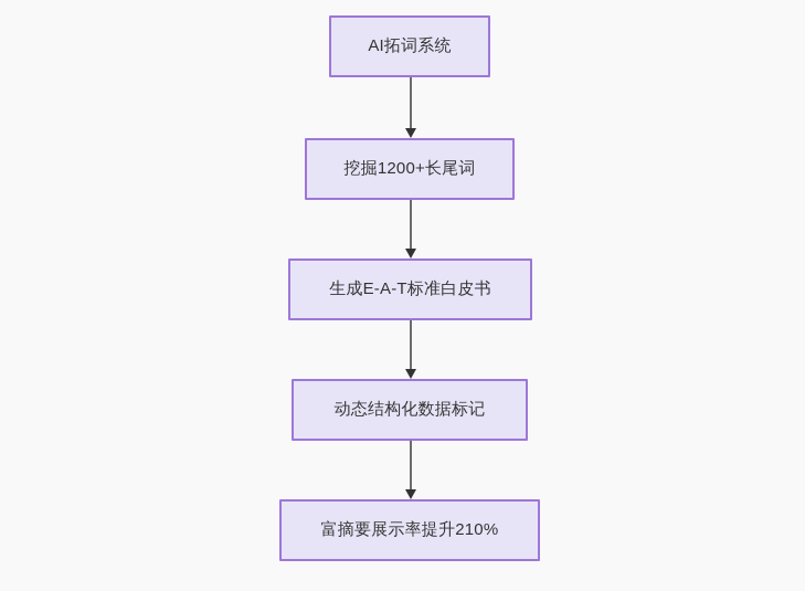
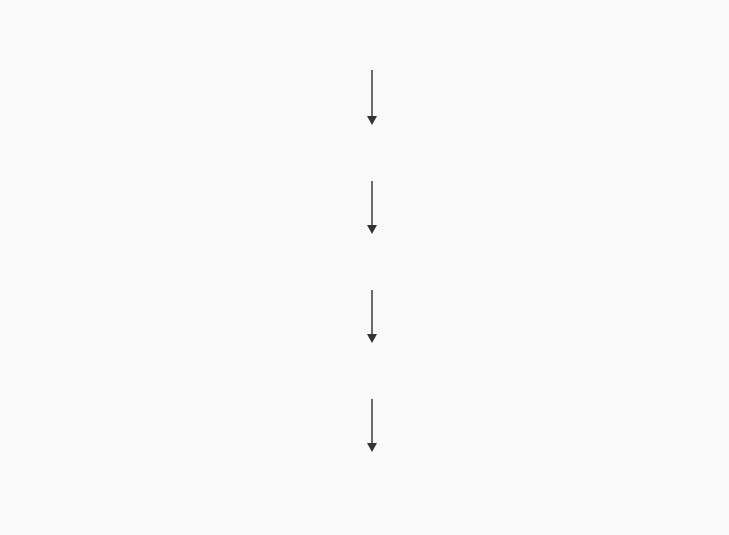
- AI拓词系统
- 挖掘1200+长尾词
- 生成E-A-T标准白皮书
- 动态结构化数据标记
- 富摘要展示率提升210%
